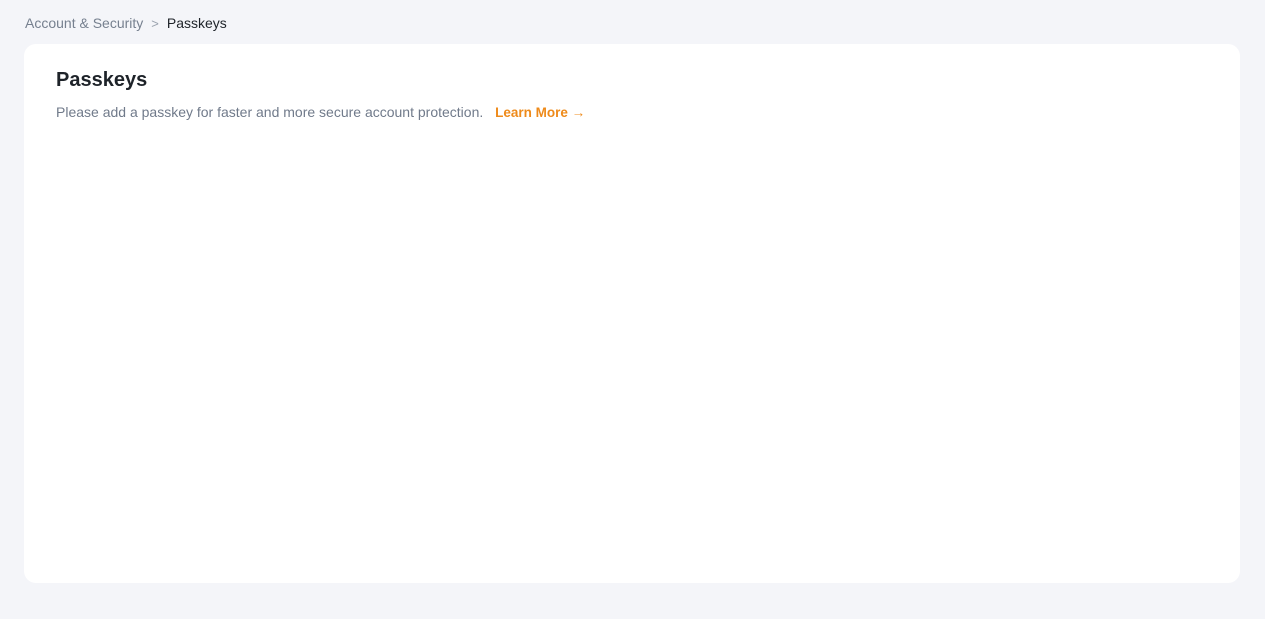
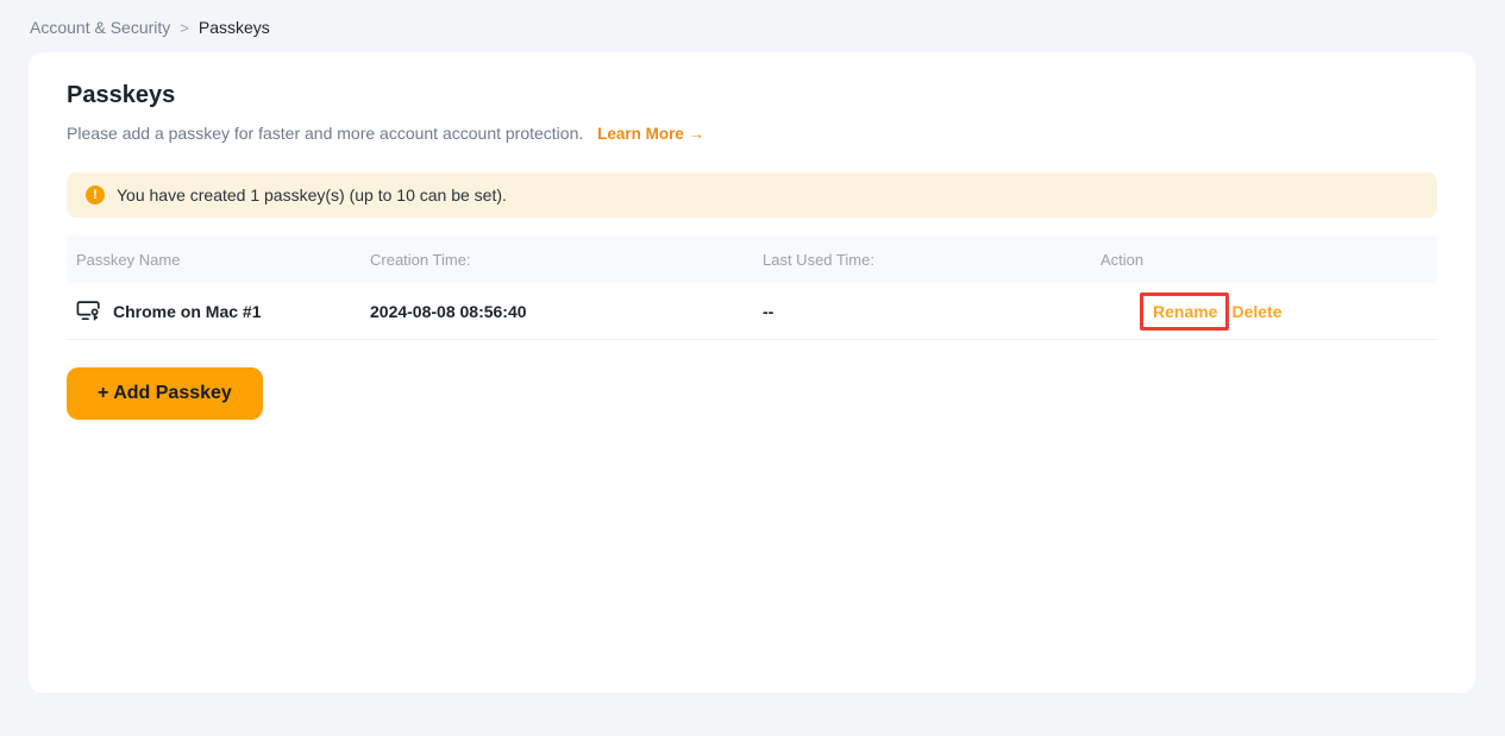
  Account & Security
  >
  Passkeys
  Passkeys
- Please add a passkey for faster and more secure account protection. Learn More →
+ Please add a passkey for faster and more account account protection. Learn More →
+ !
+ You have created 1 passkey(s) (up to 10 can be set).
+ Passkey Name
+ Creation Time:
+ Last Used Time:
+ Action
+ Chrome on Mac #1
+ 2024-08-08 08:56:40
+ --
+ Rename
+ Delete
+ + Add Passkey
